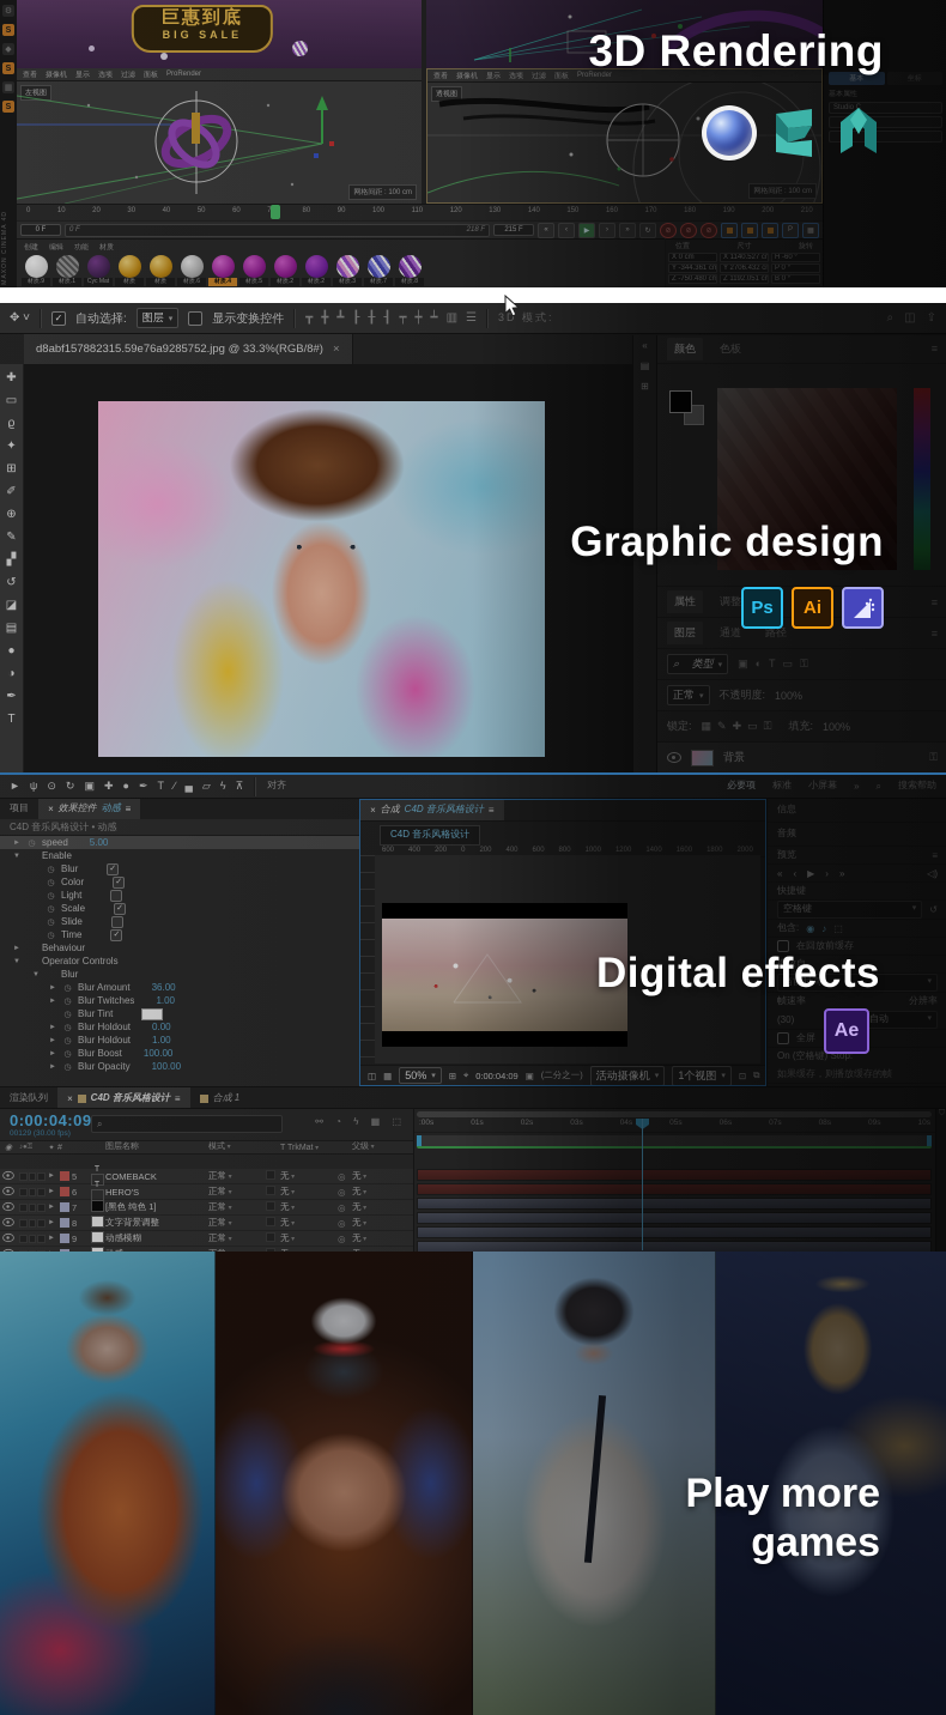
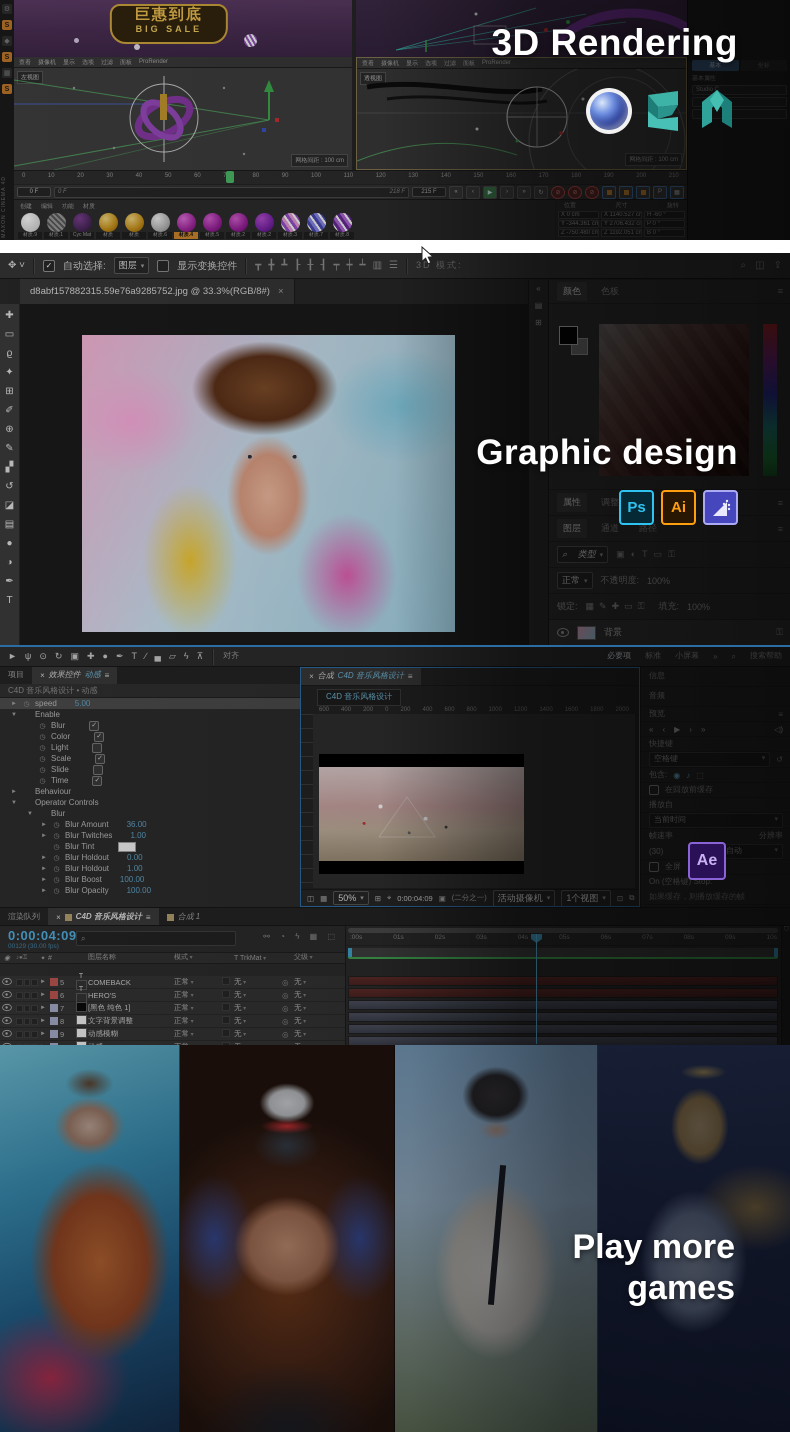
  3D Rendering
  Graphic design
  Ps
  Ai
- Digital effects
  Ae
  Play more
  games
